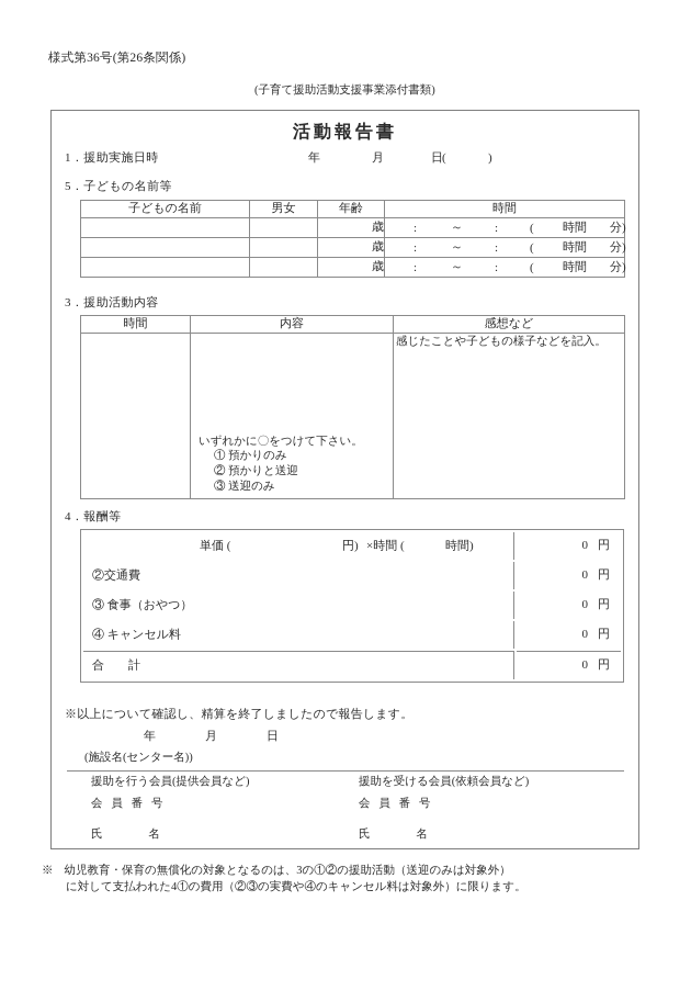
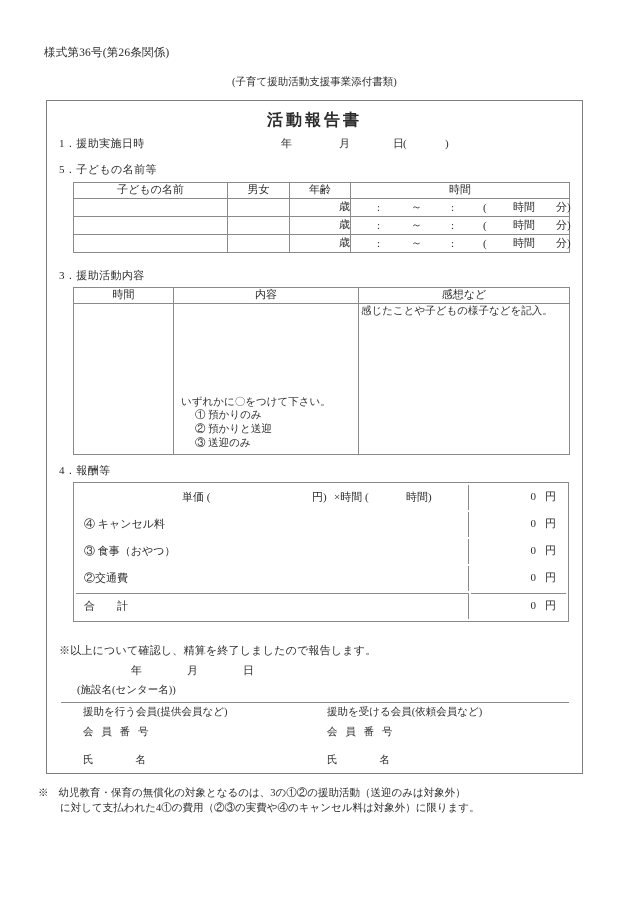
  様式第36号(第26条関係)
  (子育て援助活動支援事業添付書類)
  活動報告書
  1．援助実施日時
  年 月 日( )
  5．子どもの名前等
  子どもの名前	男女	年齢	時間
  		歳	: ～ : ( 時間 分)
  		歳	: ～ : ( 時間 分)
  		歳	: ～ : ( 時間 分)
  3．援助活動内容
  時間	内容	感想など
  	いずれかに〇をつけて下さい。 ① 預かりのみ ② 預かりと送迎 ③ 送迎のみ	感じたことや子どもの様子などを記入。
  4．報酬等
  単価 ( 円) ×時間 ( 時間)	0 円
- ②交通費	0 円
+ ④ キャンセル料	0 円
  ③ 食事（おやつ）	0 円
- ④ キャンセル料	0 円
+ ②交通費	0 円
  合 計	0 円
  ※以上について確認し、精算を終了しましたので報告します。
  年 月 日
  (施設名(センター名))
  援助を行う会員(提供会員など)
  会 員 番 号
  氏 名
  援助を受ける会員(依頼会員など)
  会 員 番 号
  氏 名
  ※ 幼児教育・保育の無償化の対象となるのは、3の①②の援助活動（送迎のみは対象外）
  に対して支払われた4①の費用（②③の実費や④のキャンセル料は対象外）に限ります。
